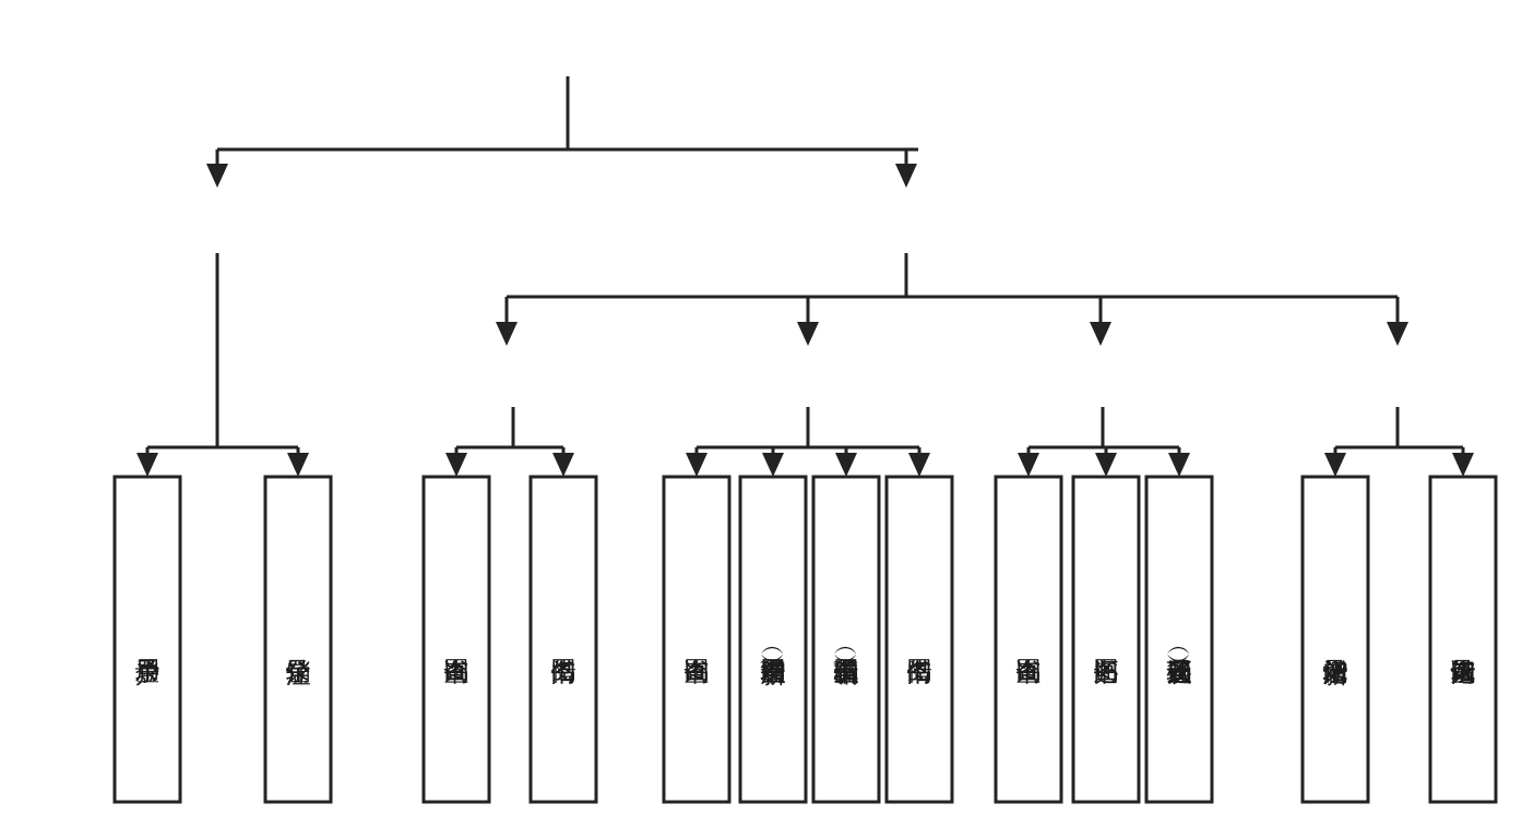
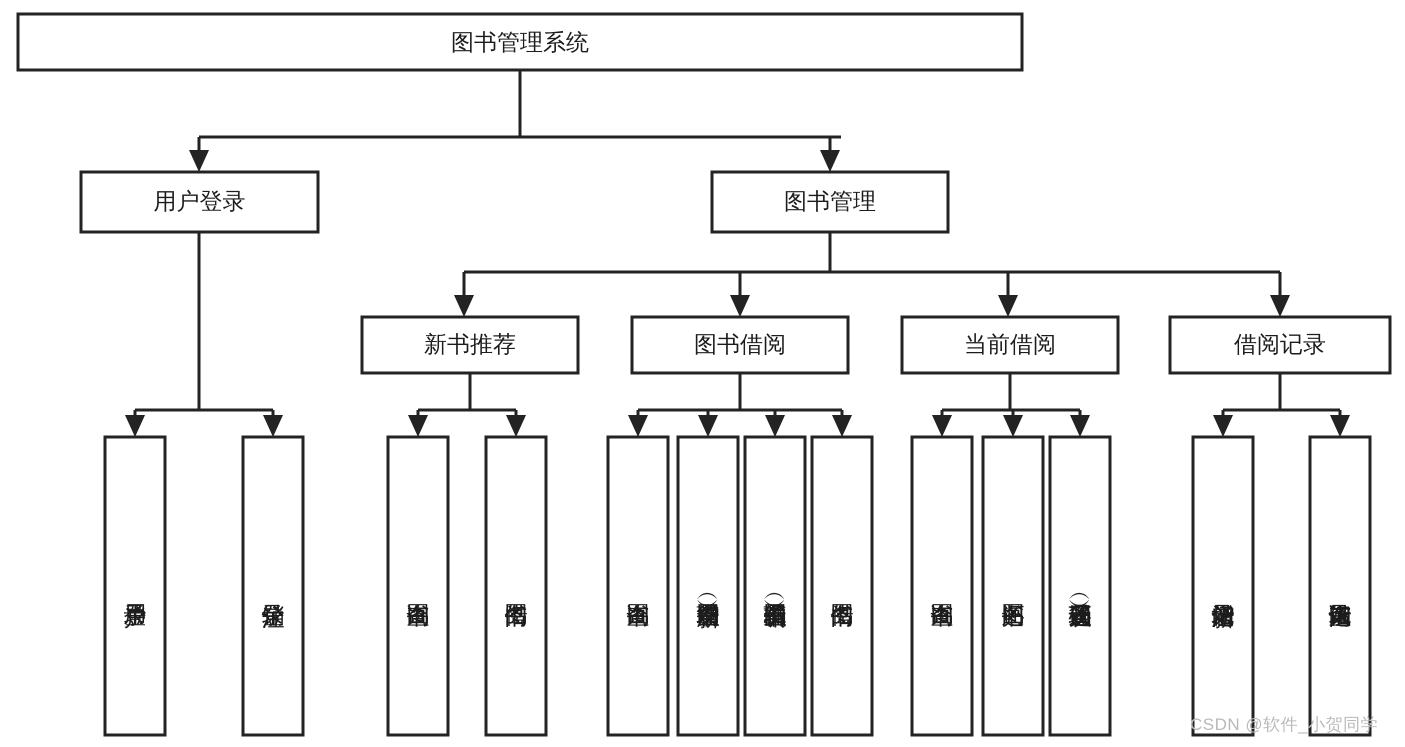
+ 图书管理系统
+ 用户登录
+ 图书管理
+ 新书推荐
+ 图书借阅
+ 当前借阅
+ 借阅记录
+ CSDN @软件_小贺同学
